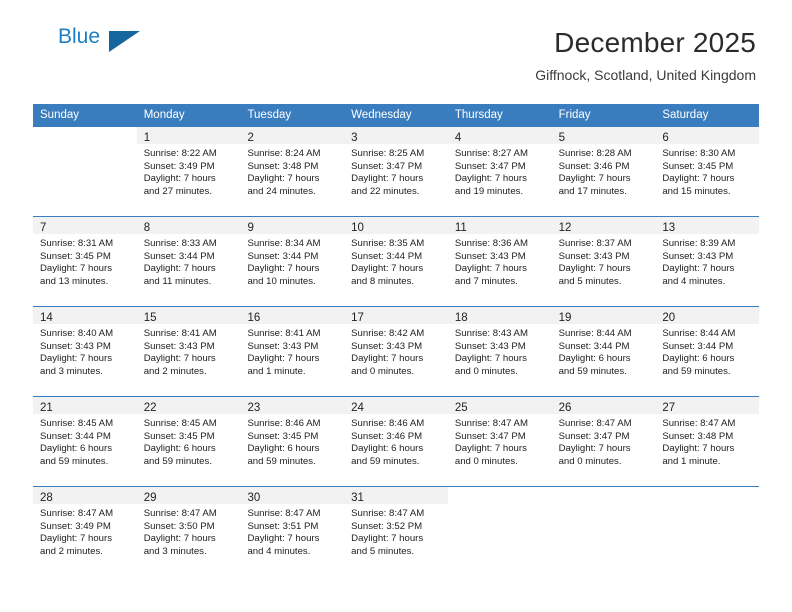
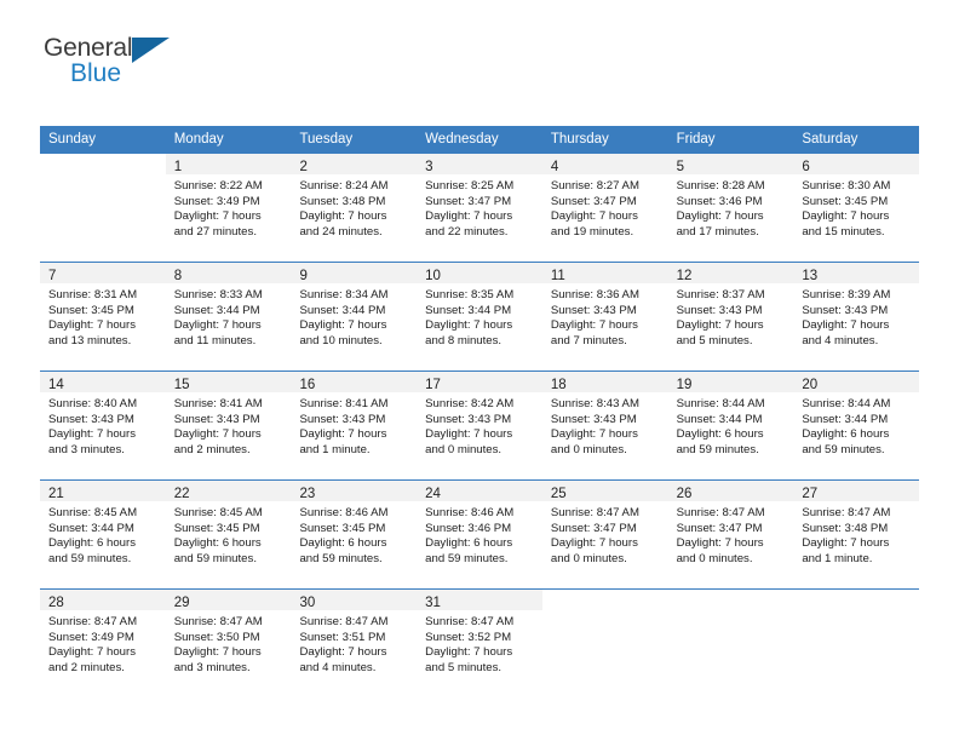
+ General
  Blue
- December 2025
- Giffnock, Scotland, United Kingdom
  Sunday
  Monday
  Tuesday
  Wednesday
  Thursday
  Friday
  Saturday
  1
  Sunrise: 8:22 AM
  Sunset: 3:49 PM
  Daylight: 7 hours
  and 27 minutes.
  2
  Sunrise: 8:24 AM
  Sunset: 3:48 PM
  Daylight: 7 hours
  and 24 minutes.
  3
  Sunrise: 8:25 AM
  Sunset: 3:47 PM
  Daylight: 7 hours
  and 22 minutes.
  4
  Sunrise: 8:27 AM
  Sunset: 3:47 PM
  Daylight: 7 hours
  and 19 minutes.
  5
  Sunrise: 8:28 AM
  Sunset: 3:46 PM
  Daylight: 7 hours
  and 17 minutes.
  6
  Sunrise: 8:30 AM
  Sunset: 3:45 PM
  Daylight: 7 hours
  and 15 minutes.
  7
  Sunrise: 8:31 AM
  Sunset: 3:45 PM
  Daylight: 7 hours
  and 13 minutes.
  8
  Sunrise: 8:33 AM
  Sunset: 3:44 PM
  Daylight: 7 hours
  and 11 minutes.
  9
  Sunrise: 8:34 AM
  Sunset: 3:44 PM
  Daylight: 7 hours
  and 10 minutes.
  10
  Sunrise: 8:35 AM
  Sunset: 3:44 PM
  Daylight: 7 hours
  and 8 minutes.
  11
  Sunrise: 8:36 AM
  Sunset: 3:43 PM
  Daylight: 7 hours
  and 7 minutes.
  12
  Sunrise: 8:37 AM
  Sunset: 3:43 PM
  Daylight: 7 hours
  and 5 minutes.
  13
  Sunrise: 8:39 AM
  Sunset: 3:43 PM
  Daylight: 7 hours
  and 4 minutes.
  14
  Sunrise: 8:40 AM
  Sunset: 3:43 PM
  Daylight: 7 hours
  and 3 minutes.
  15
  Sunrise: 8:41 AM
  Sunset: 3:43 PM
  Daylight: 7 hours
  and 2 minutes.
  16
  Sunrise: 8:41 AM
  Sunset: 3:43 PM
  Daylight: 7 hours
  and 1 minute.
  17
  Sunrise: 8:42 AM
  Sunset: 3:43 PM
  Daylight: 7 hours
  and 0 minutes.
  18
  Sunrise: 8:43 AM
  Sunset: 3:43 PM
  Daylight: 7 hours
  and 0 minutes.
  19
  Sunrise: 8:44 AM
  Sunset: 3:44 PM
  Daylight: 6 hours
  and 59 minutes.
  20
  Sunrise: 8:44 AM
  Sunset: 3:44 PM
  Daylight: 6 hours
  and 59 minutes.
  21
  Sunrise: 8:45 AM
  Sunset: 3:44 PM
  Daylight: 6 hours
  and 59 minutes.
  22
  Sunrise: 8:45 AM
  Sunset: 3:45 PM
  Daylight: 6 hours
  and 59 minutes.
  23
  Sunrise: 8:46 AM
  Sunset: 3:45 PM
  Daylight: 6 hours
  and 59 minutes.
  24
  Sunrise: 8:46 AM
  Sunset: 3:46 PM
  Daylight: 6 hours
  and 59 minutes.
  25
  Sunrise: 8:47 AM
  Sunset: 3:47 PM
  Daylight: 7 hours
  and 0 minutes.
  26
  Sunrise: 8:47 AM
  Sunset: 3:47 PM
  Daylight: 7 hours
  and 0 minutes.
  27
  Sunrise: 8:47 AM
  Sunset: 3:48 PM
  Daylight: 7 hours
  and 1 minute.
  28
  Sunrise: 8:47 AM
  Sunset: 3:49 PM
  Daylight: 7 hours
  and 2 minutes.
  29
  Sunrise: 8:47 AM
  Sunset: 3:50 PM
  Daylight: 7 hours
  and 3 minutes.
  30
  Sunrise: 8:47 AM
  Sunset: 3:51 PM
  Daylight: 7 hours
  and 4 minutes.
  31
  Sunrise: 8:47 AM
  Sunset: 3:52 PM
  Daylight: 7 hours
  and 5 minutes.
